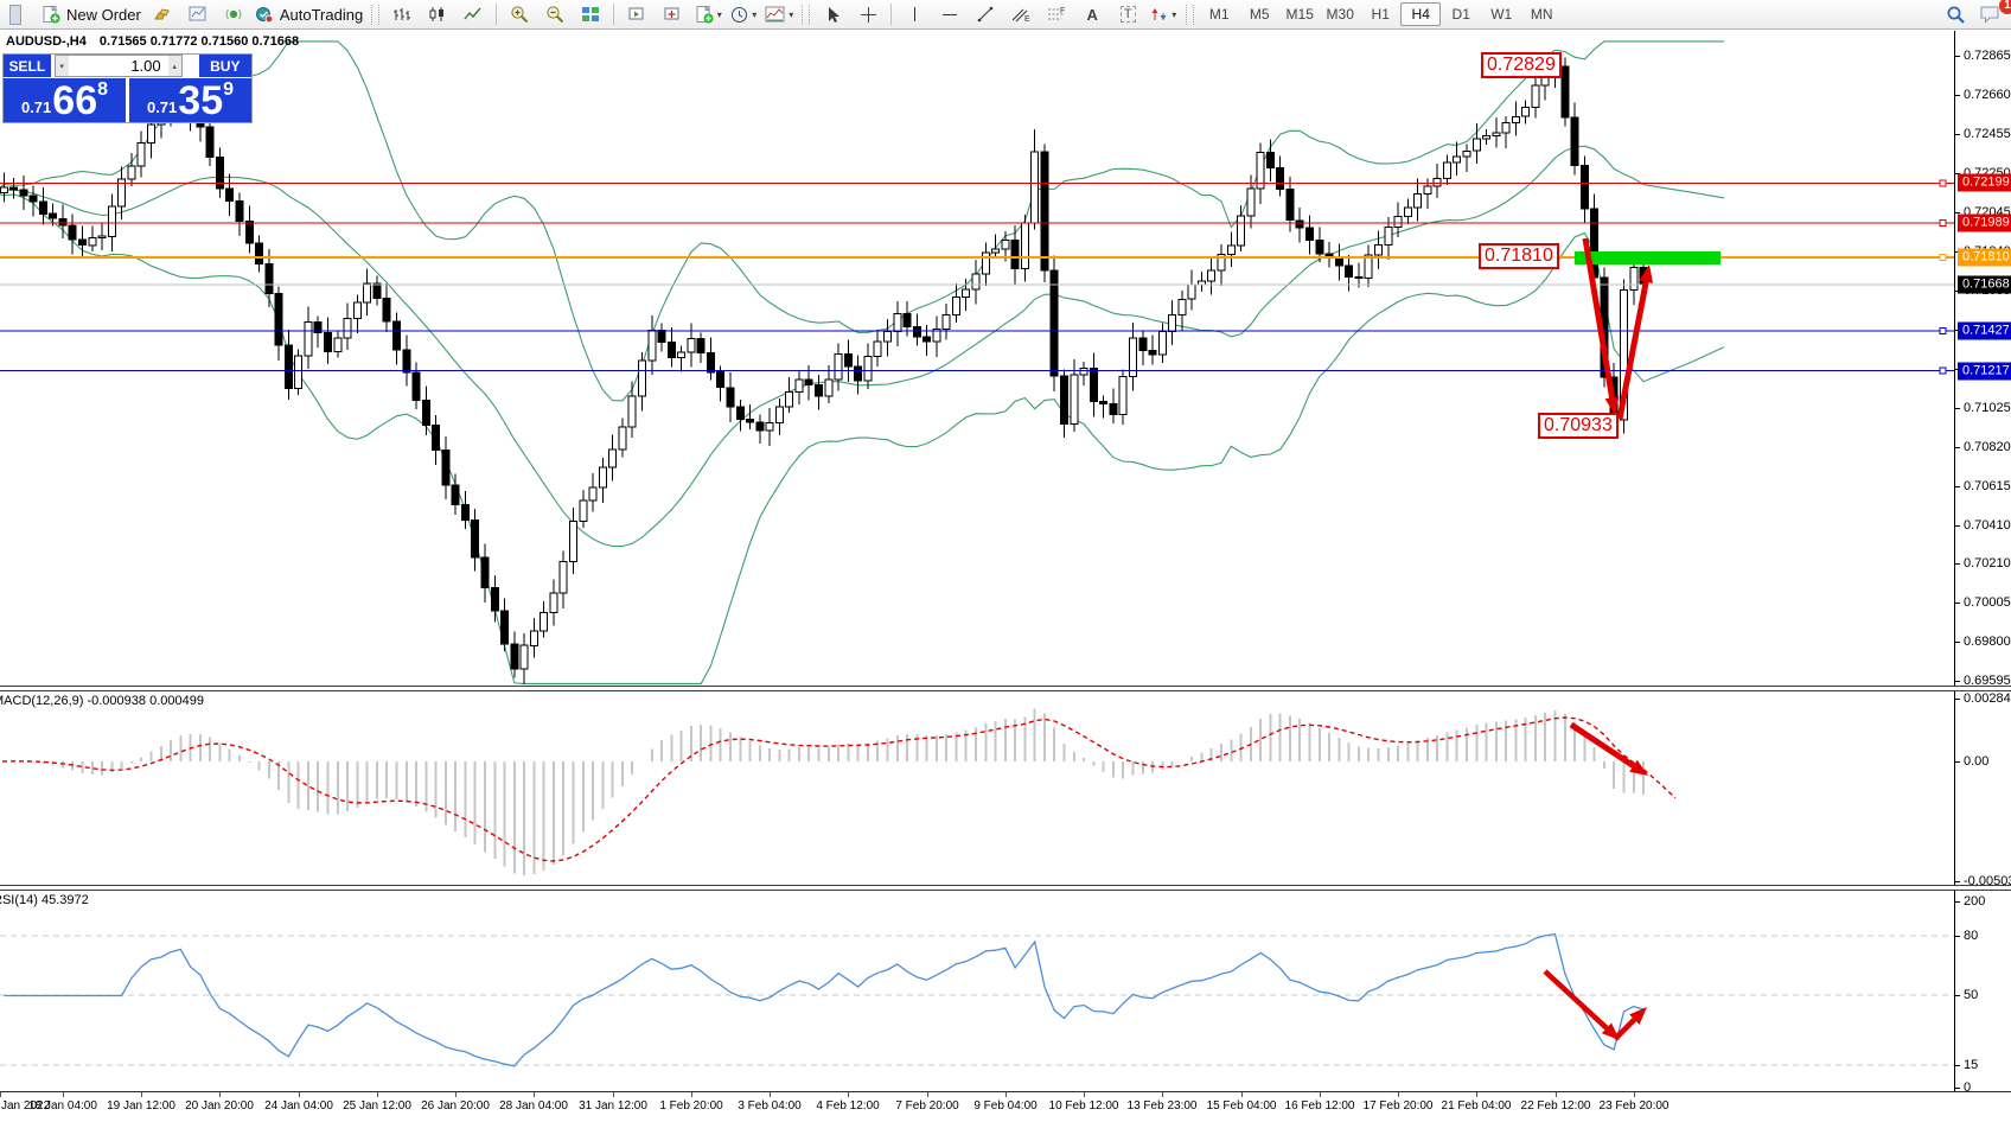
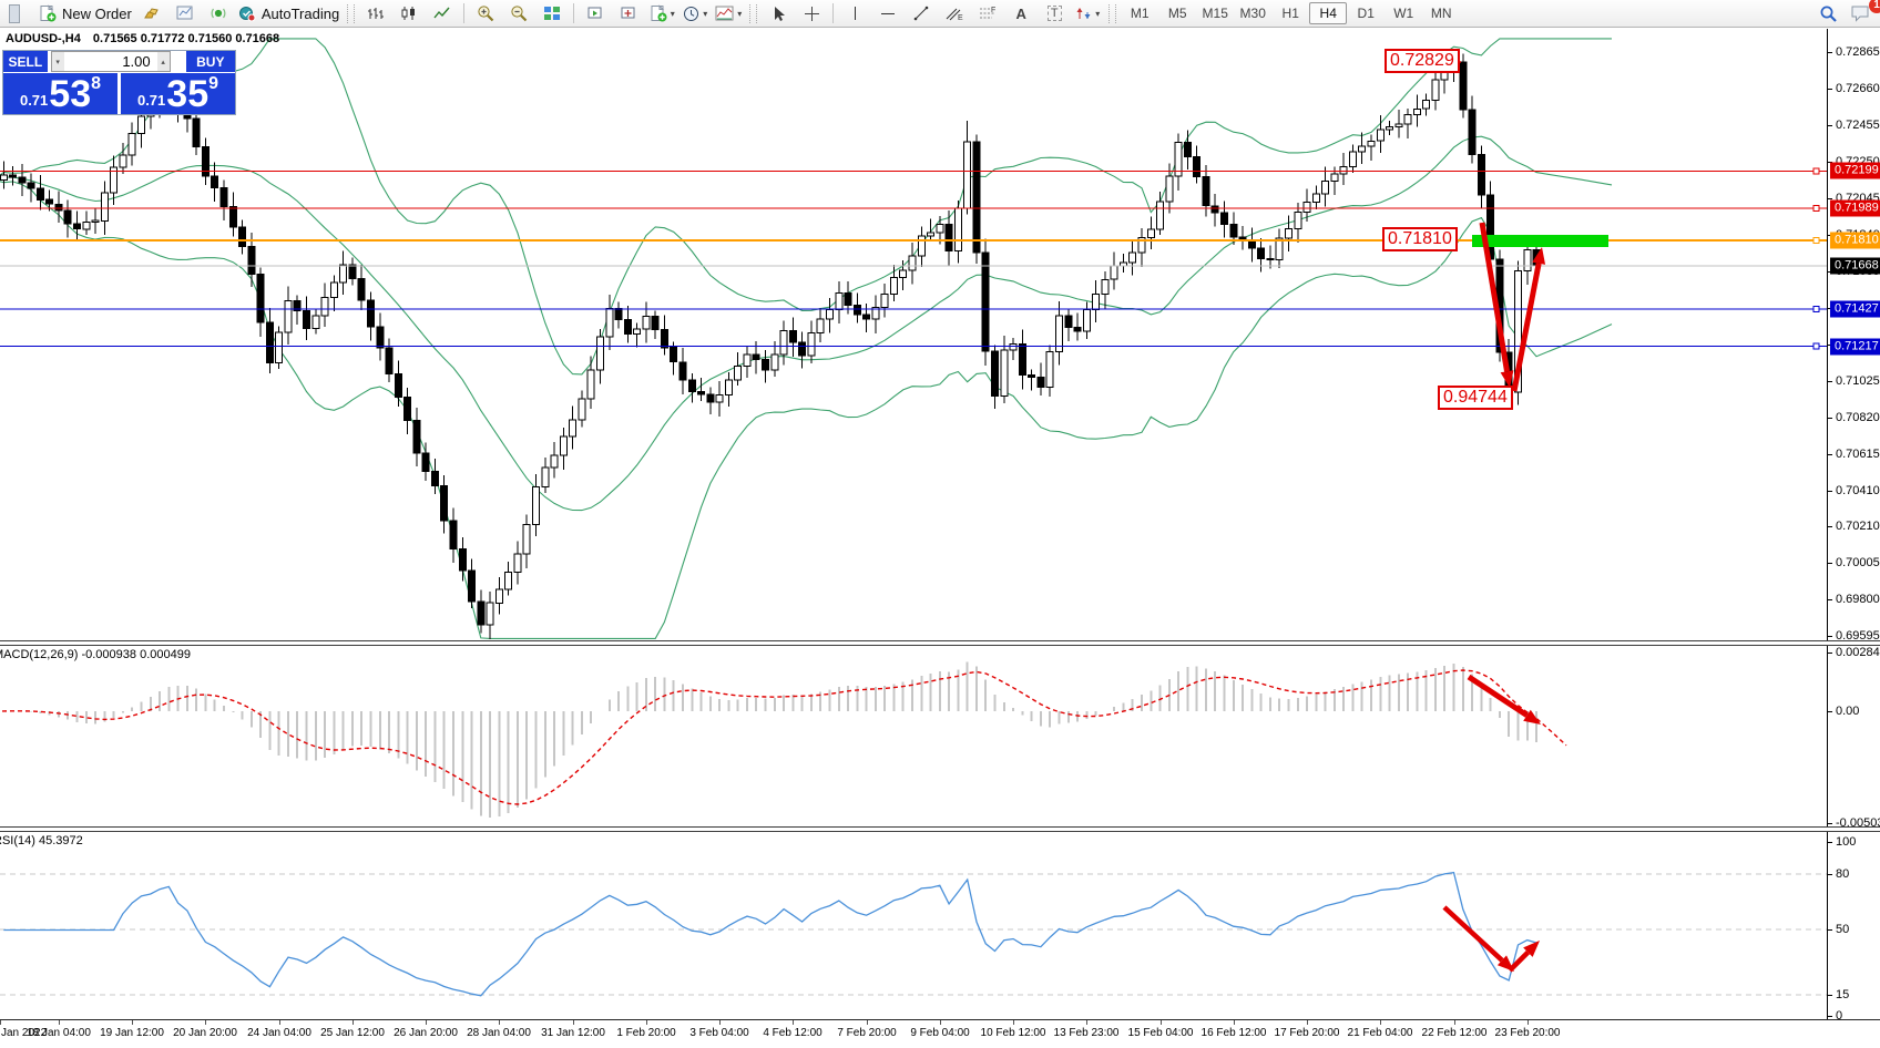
  New Order
  AutoTrading
  ▾
  ▾
  ▾
  A
  T
  ▾
  M1
  M5
  M15
  M30
  H1
  H4
  D1
  W1
  MN
  1
  AUDUSD-,H4 0.71565 0.71772 0.71560 0.71668
  SELL
  1.00
  BUY
  0.71
- 66
+ 53
  8
  0.71
  35
  9
  ACD(12,26,9) -0.000938 0.000499
  SI(14) 45.3972
  0.72865
  0.72660
  0.72455
  0.72045
  0.71025
  0.70820
  0.70615
  0.70410
  0.70210
  0.70005
  0.69800
  0.69595
  0.72199
  0.71989
  0.71810
  0.71668
  0.71427
  0.71217
  0.00284
  0.00
  -0.0050
- 200
+ 100
  80
  50
  15
  0
  Jan 2022
  18 Jan 04:00
  19 Jan 12:00
  20 Jan 20:00
  24 Jan 04:00
  25 Jan 12:00
  26 Jan 20:00
  28 Jan 04:00
  31 Jan 12:00
  1 Feb 20:00
  3 Feb 04:00
  4 Feb 12:00
  7 Feb 20:00
  9 Feb 04:00
  10 Feb 12:00
  13 Feb 23:00
  15 Feb 04:00
  16 Feb 12:00
  17 Feb 20:00
  21 Feb 04:00
  22 Feb 12:00
  23 Feb 20:00
  0.72829
  0.71810
- 0.70933
+ 0.94744
